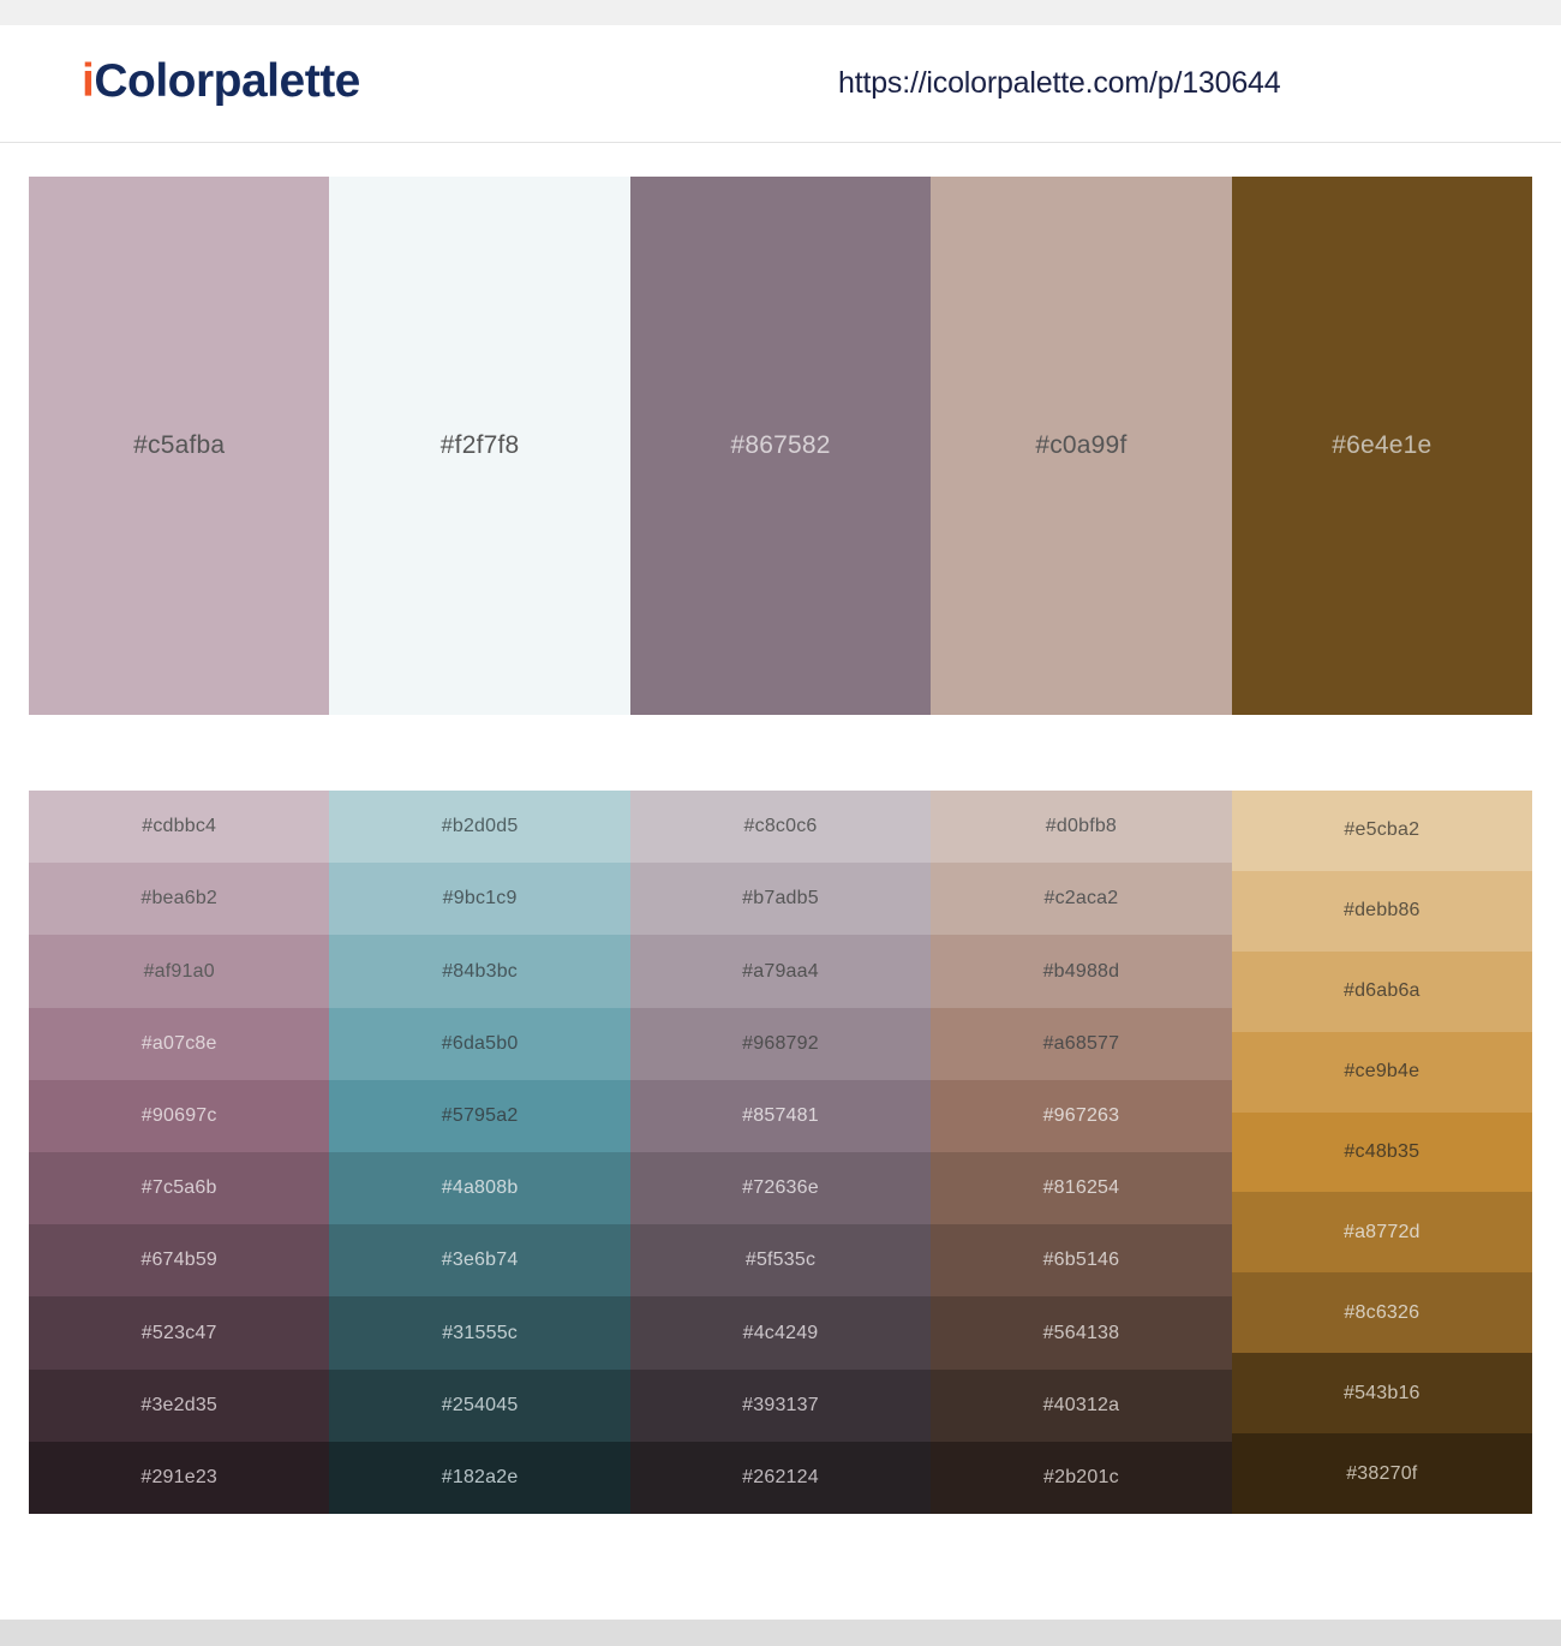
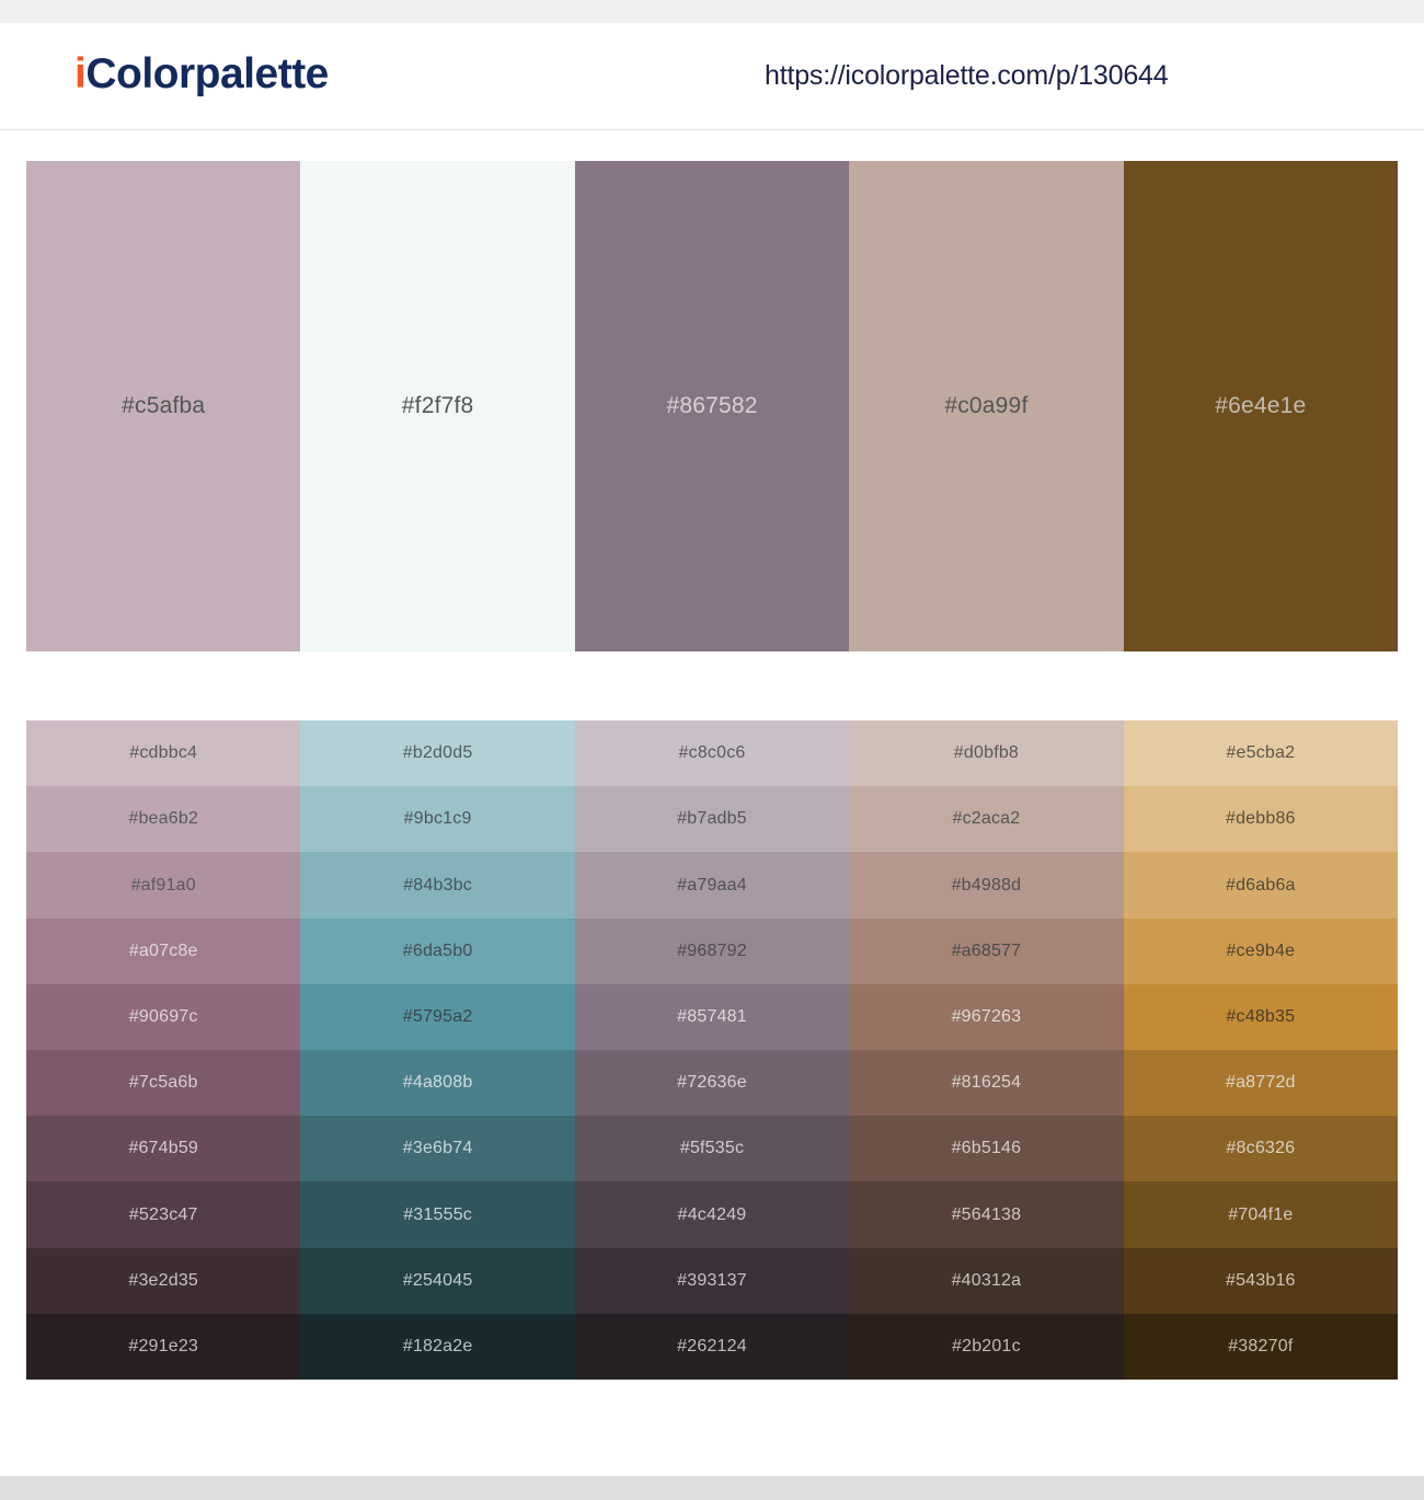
  iColorpalette
  https://icolorpalette.com/p/130644
  #c5afba
  #f2f7f8
  #867582
  #c0a99f
  #6e4e1e
  #cdbbc4
  #bea6b2
  #af91a0
  #a07c8e
  #90697c
  #7c5a6b
  #674b59
  #523c47
  #3e2d35
  #291e23
  #b2d0d5
  #9bc1c9
  #84b3bc
  #6da5b0
  #5795a2
  #4a808b
  #3e6b74
  #31555c
  #254045
  #182a2e
  #c8c0c6
  #b7adb5
  #a79aa4
  #968792
  #857481
  #72636e
  #5f535c
  #4c4249
  #393137
  #262124
  #d0bfb8
  #c2aca2
  #b4988d
  #a68577
  #967263
  #816254
  #6b5146
  #564138
  #40312a
  #2b201c
  #e5cba2
  #debb86
  #d6ab6a
  #ce9b4e
  #c48b35
  #a8772d
  #8c6326
+ #704f1e
  #543b16
  #38270f
